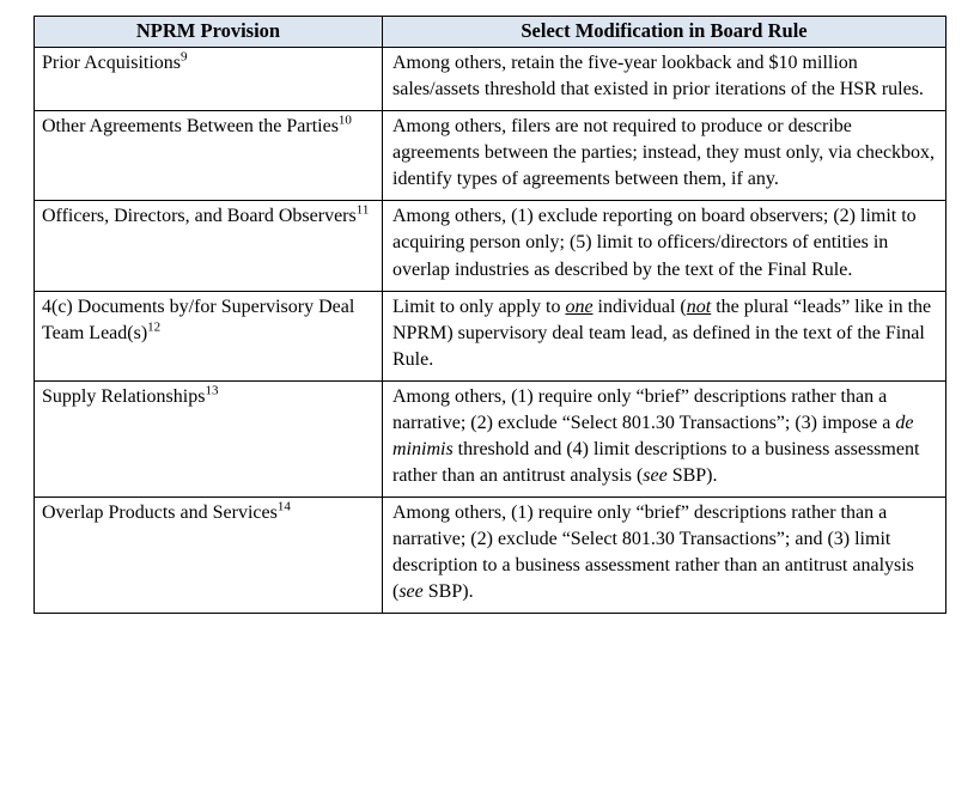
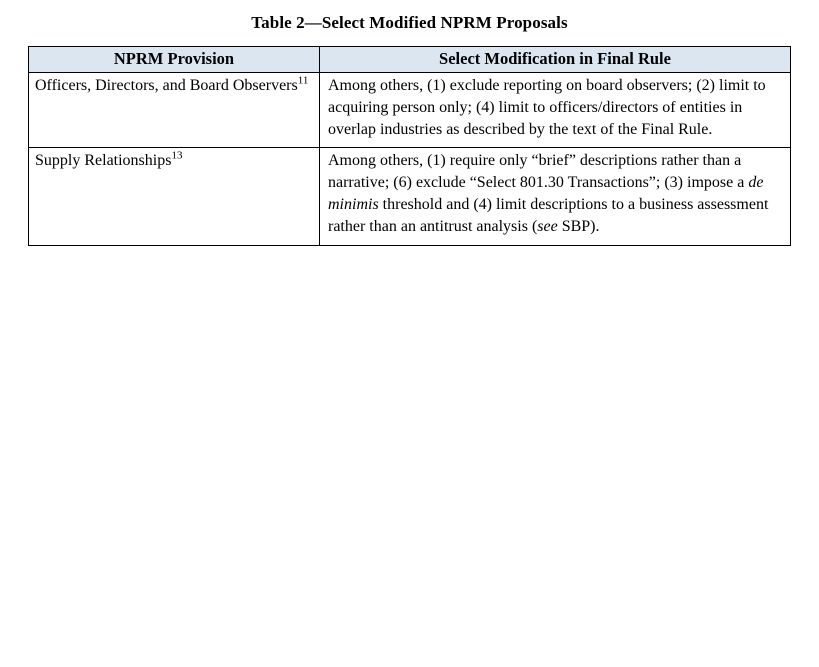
+ Table 2—Select Modified NPRM Proposals
- NPRM Provision	Select Modification in Board Rule
+ NPRM Provision	Select Modification in Final Rule
- Prior Acquisitions9	Among others, retain the five-year lookback and $10 million sales/assets threshold that existed in prior iterations of the HSR rules.
- Other Agreements Between the Parties10	Among others, filers are not required to produce or describe agreements between the parties; instead, they must only, via checkbox, identify types of agreements between them, if any.
- Officers, Directors, and Board Observers11	Among others, (1) exclude reporting on board observers; (2) limit to acquiring person only; (5) limit to officers/directors of entities in overlap industries as described by the text of the Final Rule.
+ Officers, Directors, and Board Observers11	Among others, (1) exclude reporting on board observers; (2) limit to acquiring person only; (4) limit to officers/directors of entities in overlap industries as described by the text of the Final Rule.
- 4(c) Documents by/for Supervisory Deal Team Lead(s)12	Limit to only apply to one individual (not the plural “leads” like in the NPRM) supervisory deal team lead, as defined in the text of the Final Rule.
- Supply Relationships13	Among others, (1) require only “brief” descriptions rather than a narrative; (2) exclude “Select 801.30 Transactions”; (3) impose a de minimis threshold and (4) limit descriptions to a business assessment rather than an antitrust analysis (see SBP).
+ Supply Relationships13	Among others, (1) require only “brief” descriptions rather than a narrative; (6) exclude “Select 801.30 Transactions”; (3) impose a de minimis threshold and (4) limit descriptions to a business assessment rather than an antitrust analysis (see SBP).
- Overlap Products and Services14	Among others, (1) require only “brief” descriptions rather than a narrative; (2) exclude “Select 801.30 Transactions”; and (3) limit description to a business assessment rather than an antitrust analysis (see SBP).
